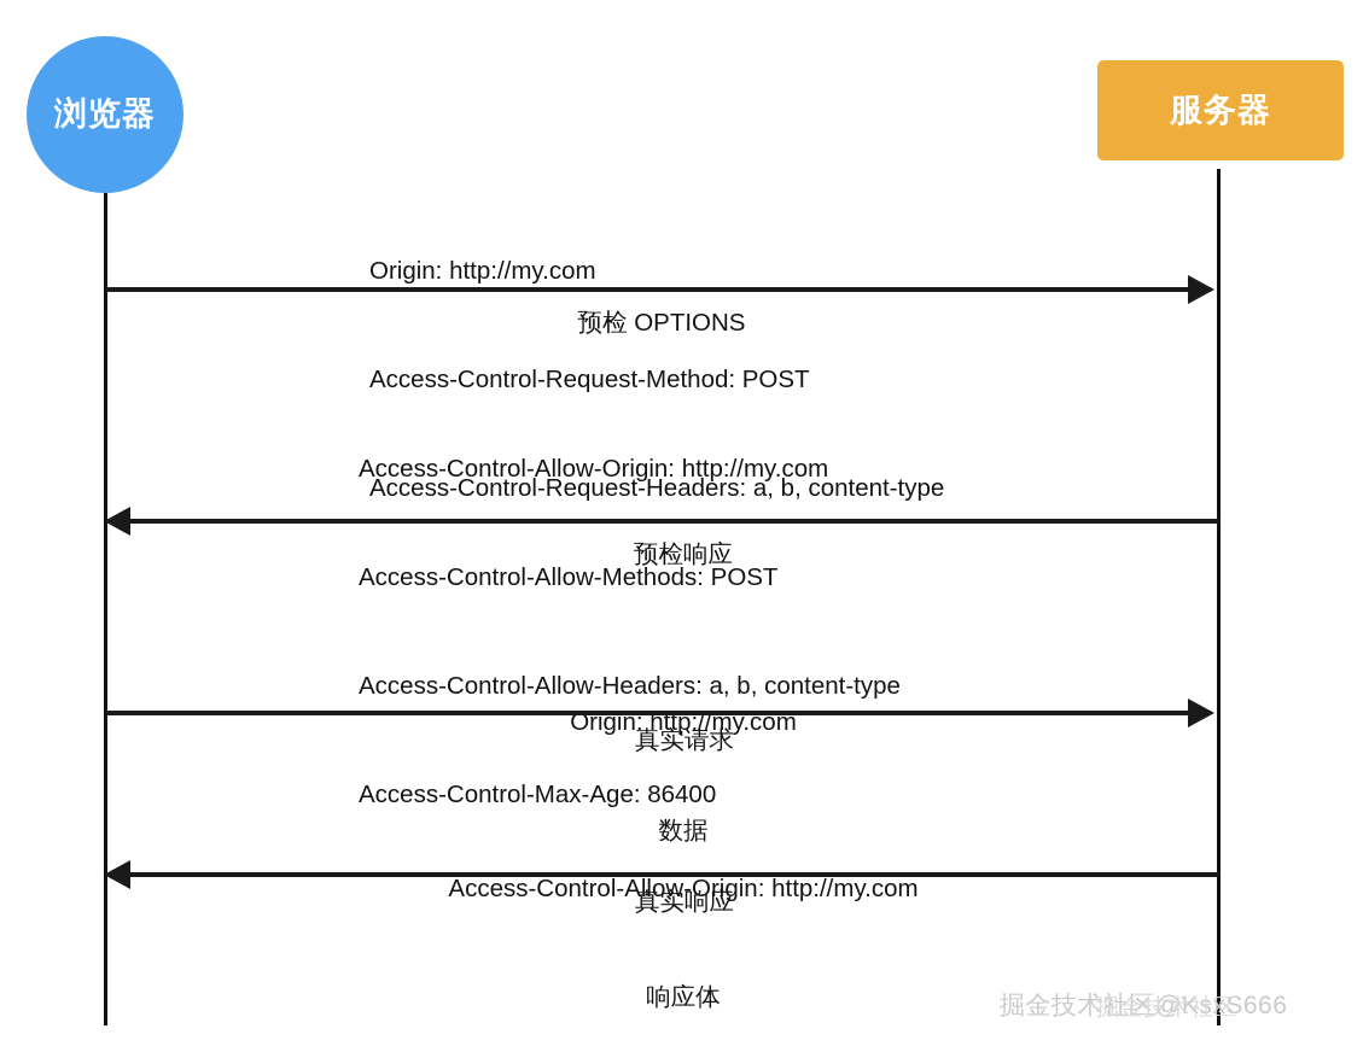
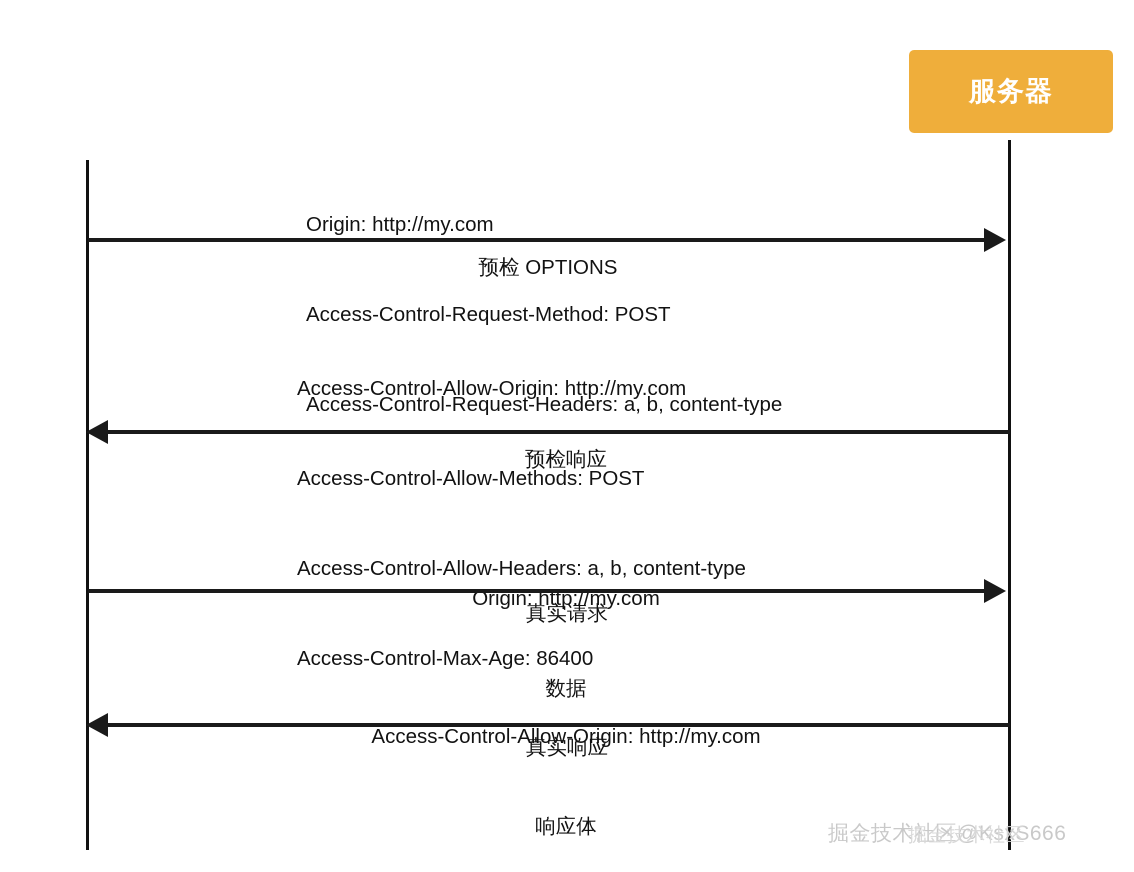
- 浏览器
  服务器
  Origin: http://my.com
  Access-Control-Request-Method: POST
  Access-Control-Request-Headers: a, b, content-type
  预检 OPTIONS
  Access-Control-Allow-Origin: http://my.com
  Access-Control-Allow-Methods: POST
  Access-Control-Allow-Headers: a, b, content-type
  Access-Control-Max-Age: 86400
  预检响应
  Origin: http://my.com
  数据
  真实请求
  Access-Control-Allow-Origin: http://my.com
  响应体
  真实响应
  掘金技术社区@KsxS666
  掘金技术社区
